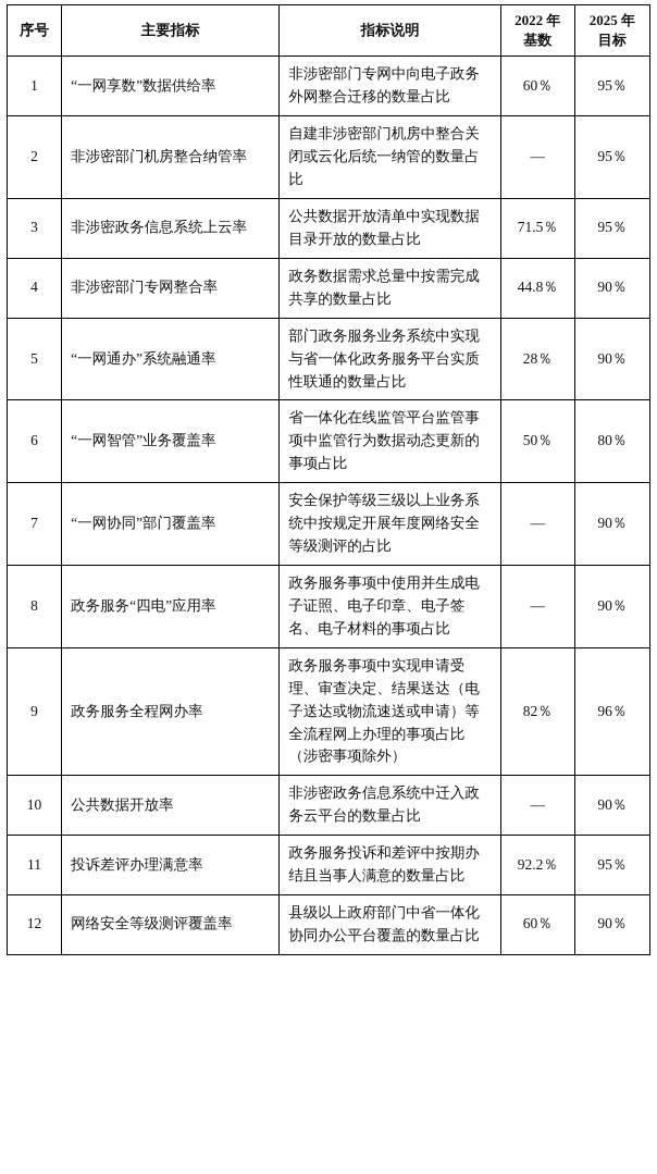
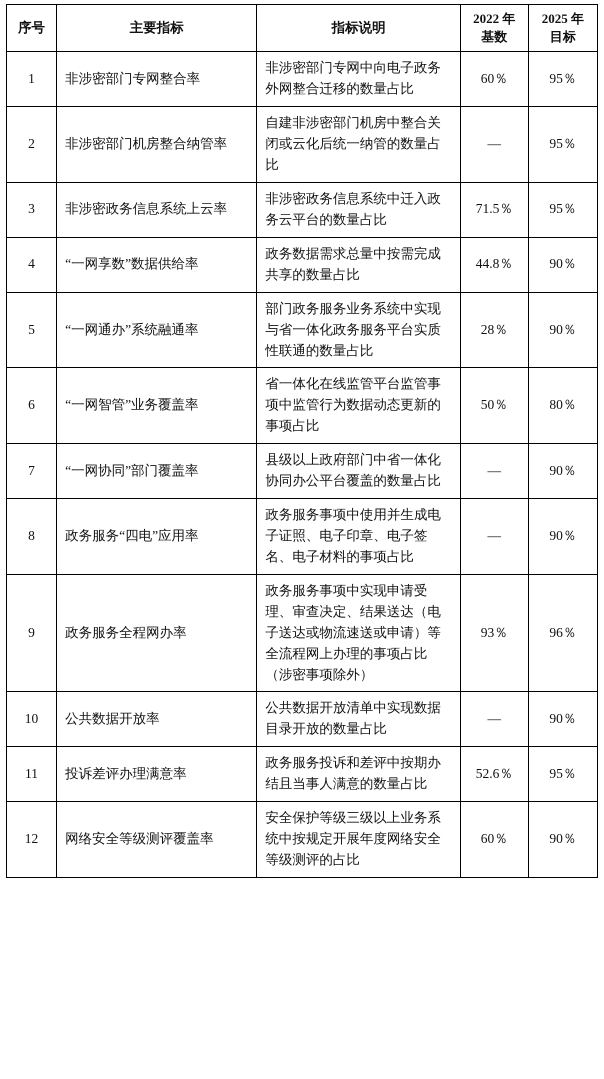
  序号	主要指标	指标说明	2022 年 基数	2025 年 目标
- 1	“一网享数”数据供给率	非涉密部门专网中向电子政务外网整合迁移的数量占比	60％	95％
+ 1	非涉密部门专网整合率	非涉密部门专网中向电子政务外网整合迁移的数量占比	60％	95％
  2	非涉密部门机房整合纳管率	自建非涉密部门机房中整合关闭或云化后统一纳管的数量占比	—	95％
- 3	非涉密政务信息系统上云率	公共数据开放清单中实现数据目录开放的数量占比	71.5％	95％
+ 3	非涉密政务信息系统上云率	非涉密政务信息系统中迁入政务云平台的数量占比	71.5％	95％
- 4	非涉密部门专网整合率	政务数据需求总量中按需完成共享的数量占比	44.8％	90％
+ 4	“一网享数”数据供给率	政务数据需求总量中按需完成共享的数量占比	44.8％	90％
  5	“一网通办”系统融通率	部门政务服务业务系统中实现与省一体化政务服务平台实质性联通的数量占比	28％	90％
  6	“一网智管”业务覆盖率	省一体化在线监管平台监管事项中监管行为数据动态更新的事项占比	50％	80％
- 7	“一网协同”部门覆盖率	安全保护等级三级以上业务系统中按规定开展年度网络安全等级测评的占比	—	90％
+ 7	“一网协同”部门覆盖率	县级以上政府部门中省一体化协同办公平台覆盖的数量占比	—	90％
  8	政务服务“四电”应用率	政务服务事项中使用并生成电子证照、电子印章、电子签名、电子材料的事项占比	—	90％
- 9	政务服务全程网办率	政务服务事项中实现申请受理、审查决定、结果送达（电子送达或物流速送或申请）等全流程网上办理的事项占比（涉密事项除外）	82％	96％
+ 9	政务服务全程网办率	政务服务事项中实现申请受理、审查决定、结果送达（电子送达或物流速送或申请）等全流程网上办理的事项占比（涉密事项除外）	93％	96％
- 10	公共数据开放率	非涉密政务信息系统中迁入政务云平台的数量占比	—	90％
+ 10	公共数据开放率	公共数据开放清单中实现数据目录开放的数量占比	—	90％
- 11	投诉差评办理满意率	政务服务投诉和差评中按期办结且当事人满意的数量占比	92.2％	95％
+ 11	投诉差评办理满意率	政务服务投诉和差评中按期办结且当事人满意的数量占比	52.6％	95％
- 12	网络安全等级测评覆盖率	县级以上政府部门中省一体化协同办公平台覆盖的数量占比	60％	90％
+ 12	网络安全等级测评覆盖率	安全保护等级三级以上业务系统中按规定开展年度网络安全等级测评的占比	60％	90％
